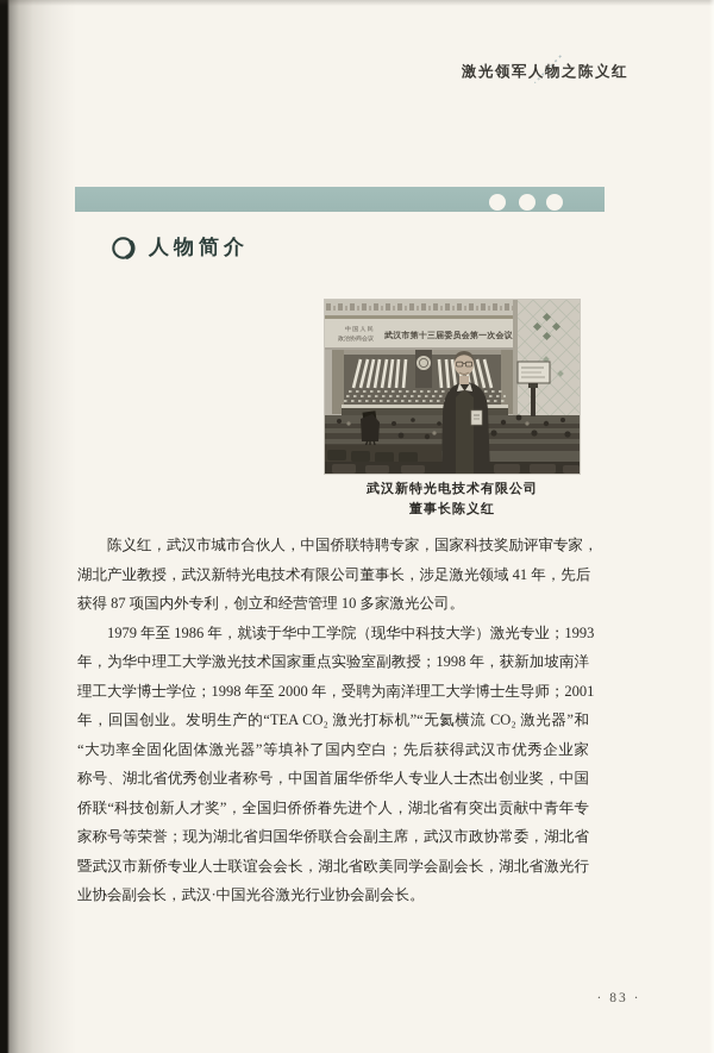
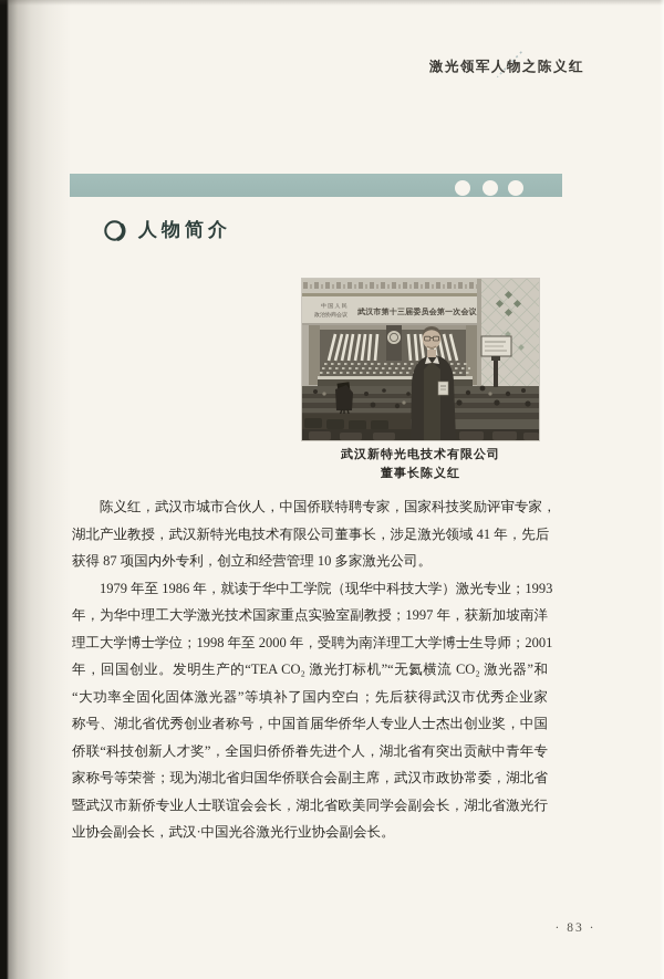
  激光领军人物之陈义红
  人物简介
  武汉市第十三届委员会第一次会议
  武汉新特光电技术有限公司
  董事长陈义红
  陈义红，武汉市城市合伙人，中国侨联特聘专家，国家科技奖励评审专家，
  湖北产业教授，武汉新特光电技术有限公司董事长，涉足激光领域 41 年，先后
  获得 87 项国内外专利，创立和经营管理 10 多家激光公司。
  1979 年至 1986 年，就读于华中工学院（现华中科技大学）激光专业；1993
- 年，为华中理工大学激光技术国家重点实验室副教授；1998 年，获新加坡南洋
+ 年，为华中理工大学激光技术国家重点实验室副教授；1997 年，获新加坡南洋
  理工大学博士学位；1998 年至 2000 年，受聘为南洋理工大学博士生导师；2001
  年，回国创业。发明生产的“TEA CO₂ 激光打标机”“无氦横流 CO₂ 激光器”和
  “大功率全固化固体激光器”等填补了国内空白；先后获得武汉市优秀企业家
  称号、湖北省优秀创业者称号，中国首届华侨华人专业人士杰出创业奖，中国
  侨联“科技创新人才奖”，全国归侨侨眷先进个人，湖北省有突出贡献中青年专
  家称号等荣誉；现为湖北省归国华侨联合会副主席，武汉市政协常委，湖北省
  暨武汉市新侨专业人士联谊会会长，湖北省欧美同学会副会长，湖北省激光行
  业协会副会长，武汉·中国光谷激光行业协会副会长。
  · 83 ·
